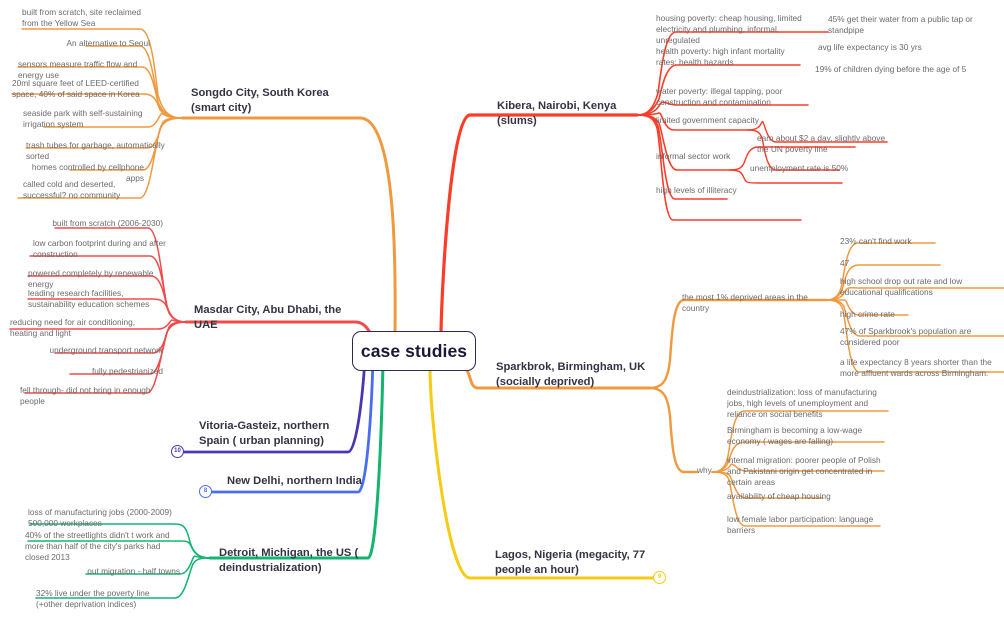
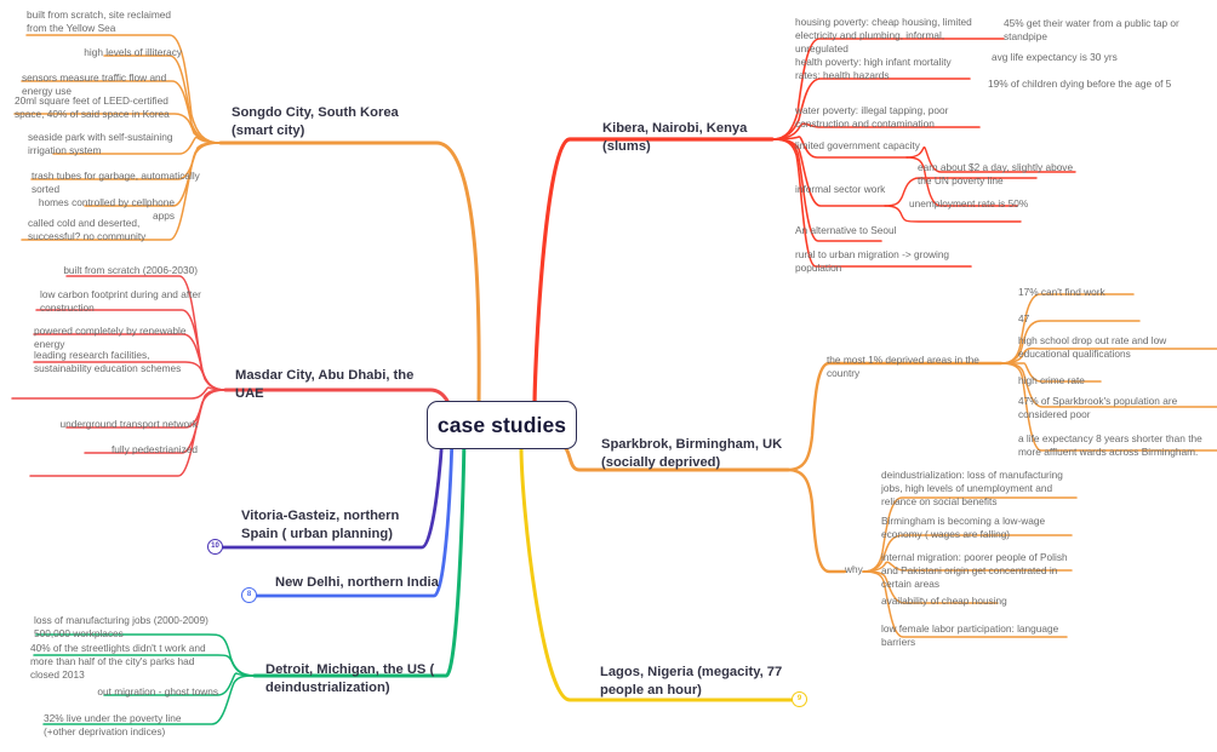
  case studies
  Songdo City, South Korea (smart city)
  built from scratch, site reclaimed from the Yellow Sea
- An alternative to Seoul
+ high levels of illiteracy
  sensors measure traffic flow and energy use
  20ml square feet of LEED-certified space, 40% of said space in Korea
  seaside park with self-sustaining irrigation system
  trash tubes for garbage, automatically sorted
  homes controlled by cellphone apps
  called cold and deserted, successful? no community
  Masdar City, Abu Dhabi, the UAE
  built from scratch (2006-2030)
  low carbon footprint during and after construction
  powered completely by renewable energy
  leading research facilities, sustainability education schemes
- reducing need for air conditioning, heating and light
  underground transport network
  fully pedestrianized
- fell through- did not bring in enough people
  Vitoria-Gasteiz, northern Spain ( urban planning)
  New Delhi, northern India
  Detroit, Michigan, the US ( deindustrialization)
  loss of manufacturing jobs (2000-2009) 500,000 workplaces
  40% of the streetlights didn't t work and more than half of the city's parks had closed 2013
- out migration - half towns
+ out migration - ghost towns
  32% live under the poverty line (+other deprivation indices)
  Kibera, Nairobi, Kenya (slums)
  housing poverty: cheap housing, limited electricity and plumbing, informal, unregulated
  health poverty: high infant mortality rates: health hazards
  water poverty: illegal tapping, poor construction and contamination
  limited government capacity
  informal sector work
- high levels of illiteracy
+ An alternative to Seoul
+ rural to urban migration -> growing population
  45% get their water from a public tap or standpipe
  avg life expectancy is 30 yrs
  19% of children dying before the age of 5
  earn about $2 a day, slightly above the UN poverty line
  unemployment rate is 50%
  Sparkbrok, Birmingham, UK (socially deprived)
  the most 1% deprived areas in the country
  why
- 23% can't find work
+ 17% can't find work
  47
  high school drop out rate and low educational qualifications
  high crime rate
  47% of Sparkbrook's population are considered poor
  a life expectancy 8 years shorter than the more affluent wards across Birmingham.
  deindustrialization: loss of manufacturing jobs, high levels of unemployment and reliance on social benefits
  Birmingham is becoming a low-wage economy ( wages are falling)
  internal migration: poorer people of Polish and Pakistani origin get concentrated in certain areas
  availability of cheap housing
  low female labor participation: language barriers
  Lagos, Nigeria (megacity, 77 people an hour)
